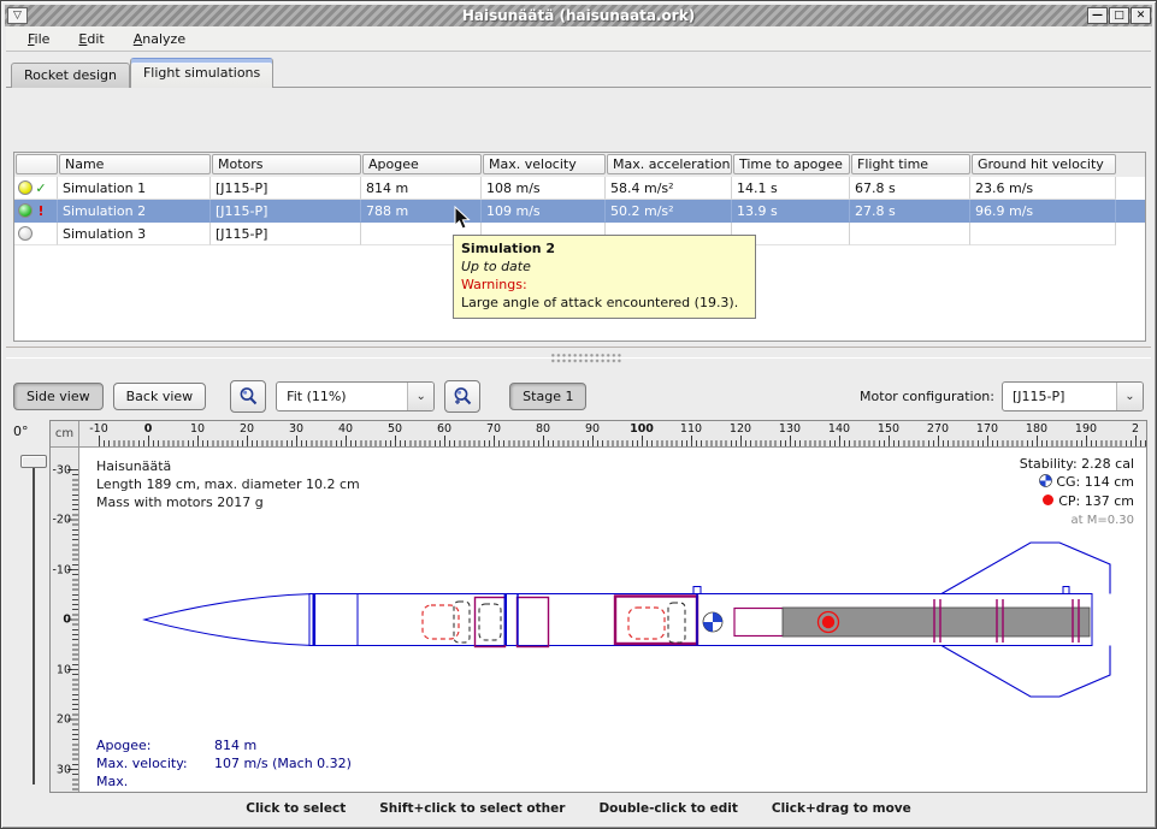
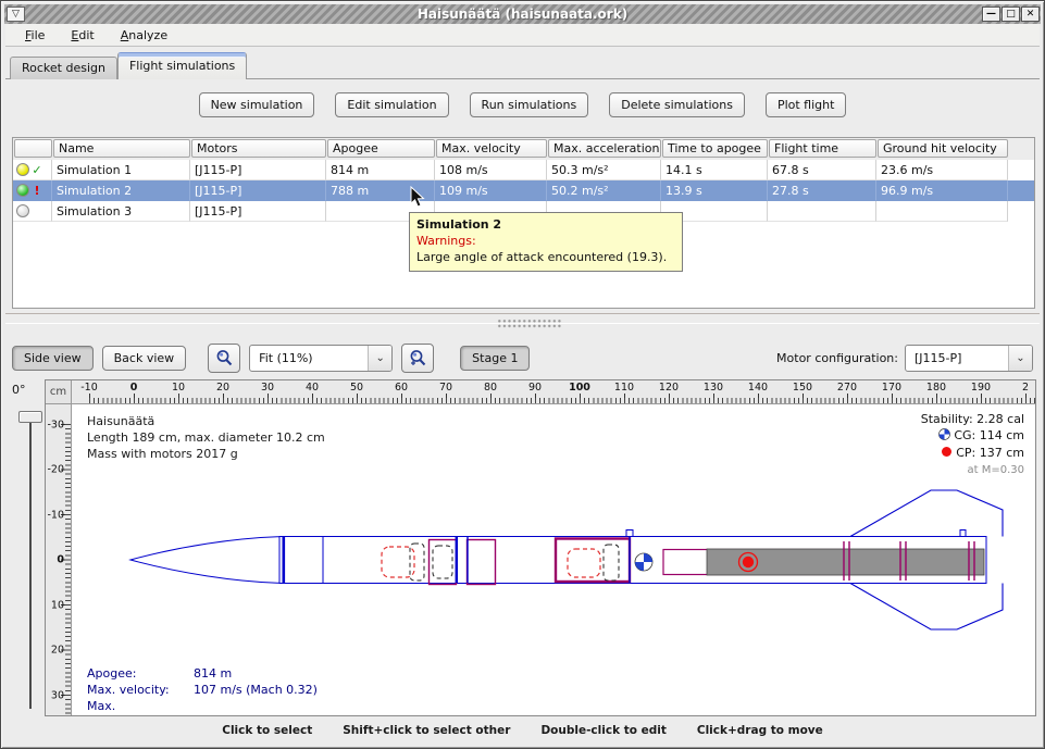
  ▽
  Haisunäätä (haisunaata.ork)
  —
  □
  ✕
  File
  Edit
  Analyze
  Rocket design
  Flight simulations
+ New simulation
+ Edit simulation
+ Run simulations
+ Delete simulations
+ Plot flight
  Name
  Motors
  Apogee
  Max. velocity
  Max. acceleration
  Time to apogee
  Flight time
  Ground hit velocity
  ✓
  Simulation 1
  [J115-P]
  814 m
  108 m/s
- 58.4 m/s²
+ 50.3 m/s²
  14.1 s
  67.8 s
  23.6 m/s
  !
  Simulation 2
  [J115-P]
  788 m
  109 m/s
  50.2 m/s²
  13.9 s
  27.8 s
  96.9 m/s
  Simulation 3
  [J115-P]
  Simulation 2
- Up to date
  Warnings:
  Large angle of attack encountered (19.3).
  Side view
  Back view
  Fit (11%)
  ⌄
  Stage 1
  Motor configuration:
  [J115-P]
  ⌄
  0°
  cm
  -10
  0
  10
  20
  30
  40
  50
  60
  70
  80
  90
  100
  110
  120
  130
  140
  150
  270
  170
  180
  190
  2
  -30
  -20
  -10
  0
  10
  20
  30
  Haisunäätä
  Length 189 cm, max. diameter 10.2 cm
  Mass with motors 2017 g
  Stability: 2.28 cal
  CG: 114 cm
  CP: 137 cm
  at M=0.30
  Apogee: 814 m
  Max. velocity: 107 m/s (Mach 0.32)
  Click to select
  Shift+click to select other
  Double-click to edit
  Click+drag to move
